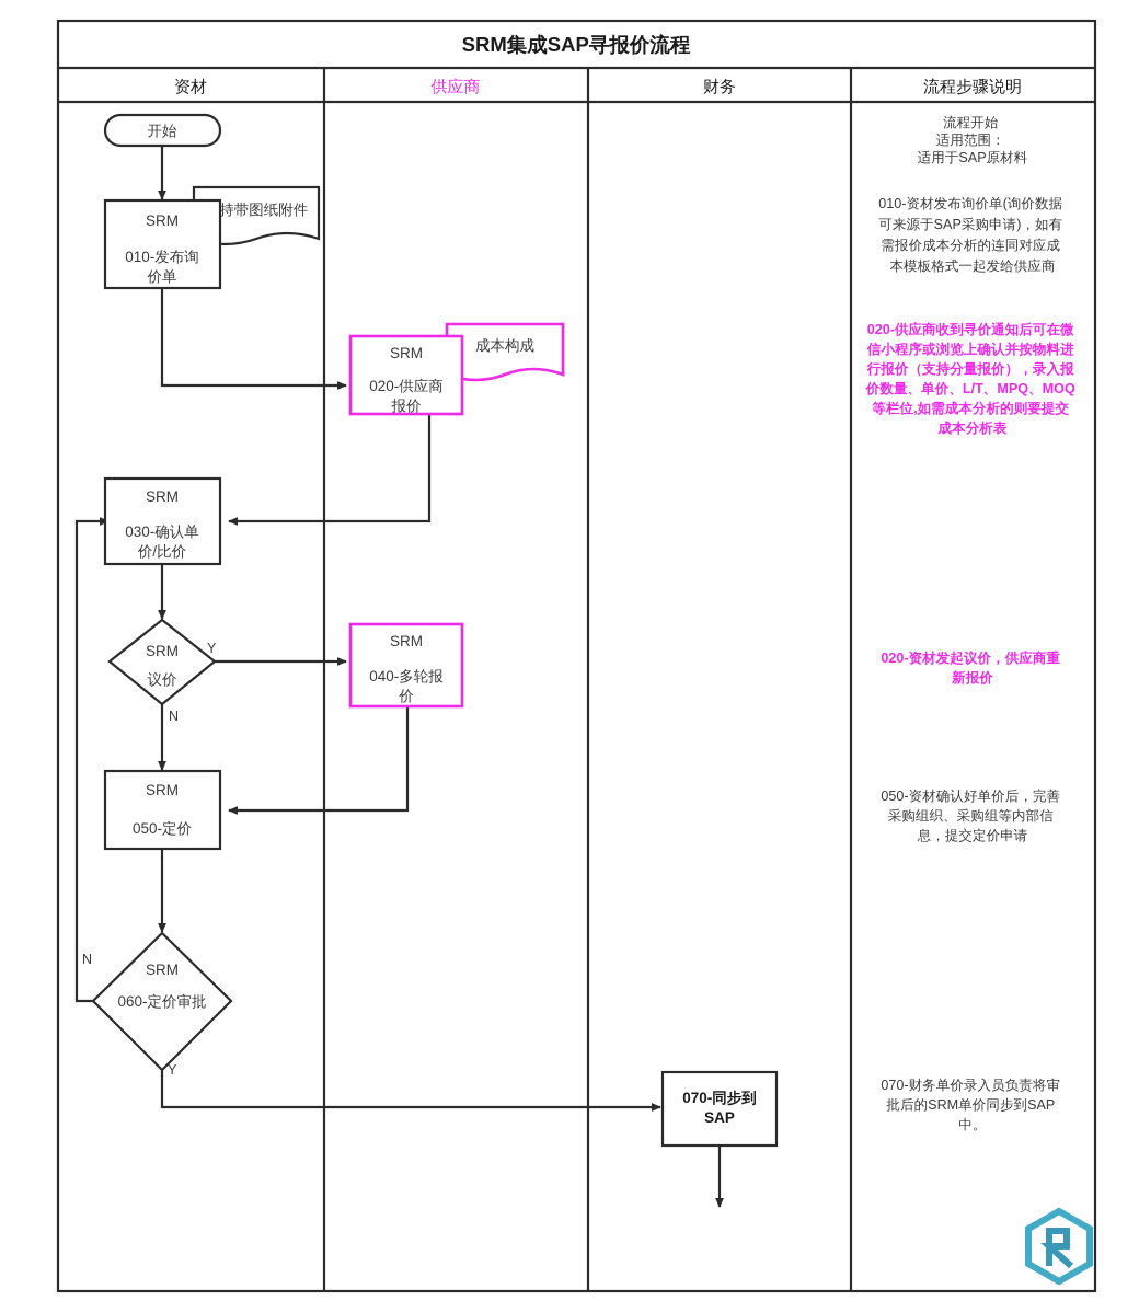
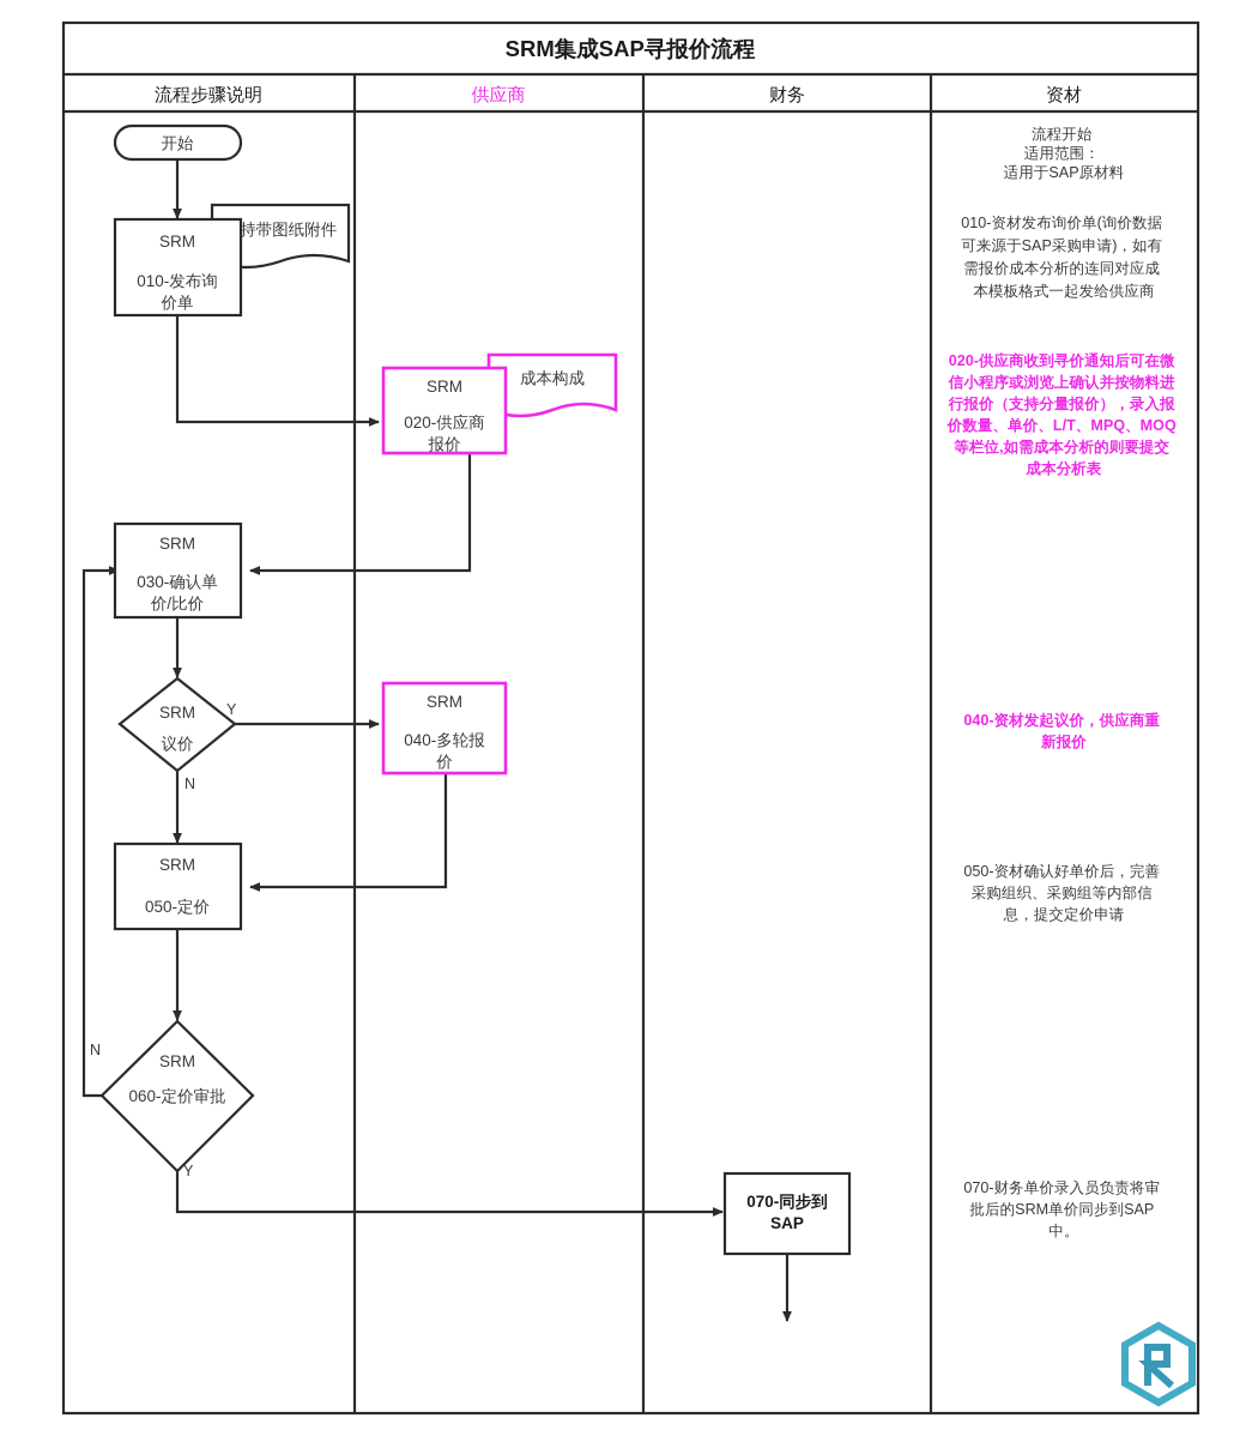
  SRM集成SAP寻报价流程
- 资材
+ 流程步骤说明
  供应商
  财务
- 流程步骤说明
+ 资材
  开始
  持带图纸附件
  SRM
  010-发布询价单
  成本构成
  SRM
  020-供应商报价
  SRM
  030-确认单价/比价
  SRM
  议价
  Y
  N
  SRM
  040-多轮报价
  SRM
  050-定价
  SRM
  060-定价审批
  N
  Y
  070-同步到 SAP
  流程开始 适用范围： 适用于SAP原材料
  010-资材发布询价单(询价数据 可来源于SAP采购申请)，如有 需报价成本分析的连同对应成 本模板格式一起发给供应商
  020-供应商收到寻价通知后可在微 信小程序或浏览上确认并按物料进 行报价（支持分量报价），录入报 价数量、单价、L/T、MPQ、MOQ 等栏位,如需成本分析的则要提交 成本分析表
- 020-资材发起议价，供应商重 新报价
+ 040-资材发起议价，供应商重 新报价
  050-资材确认好单价后，完善 采购组织、采购组等内部信 息，提交定价申请
  070-财务单价录入员负责将审 批后的SRM单价同步到SAP 中。
